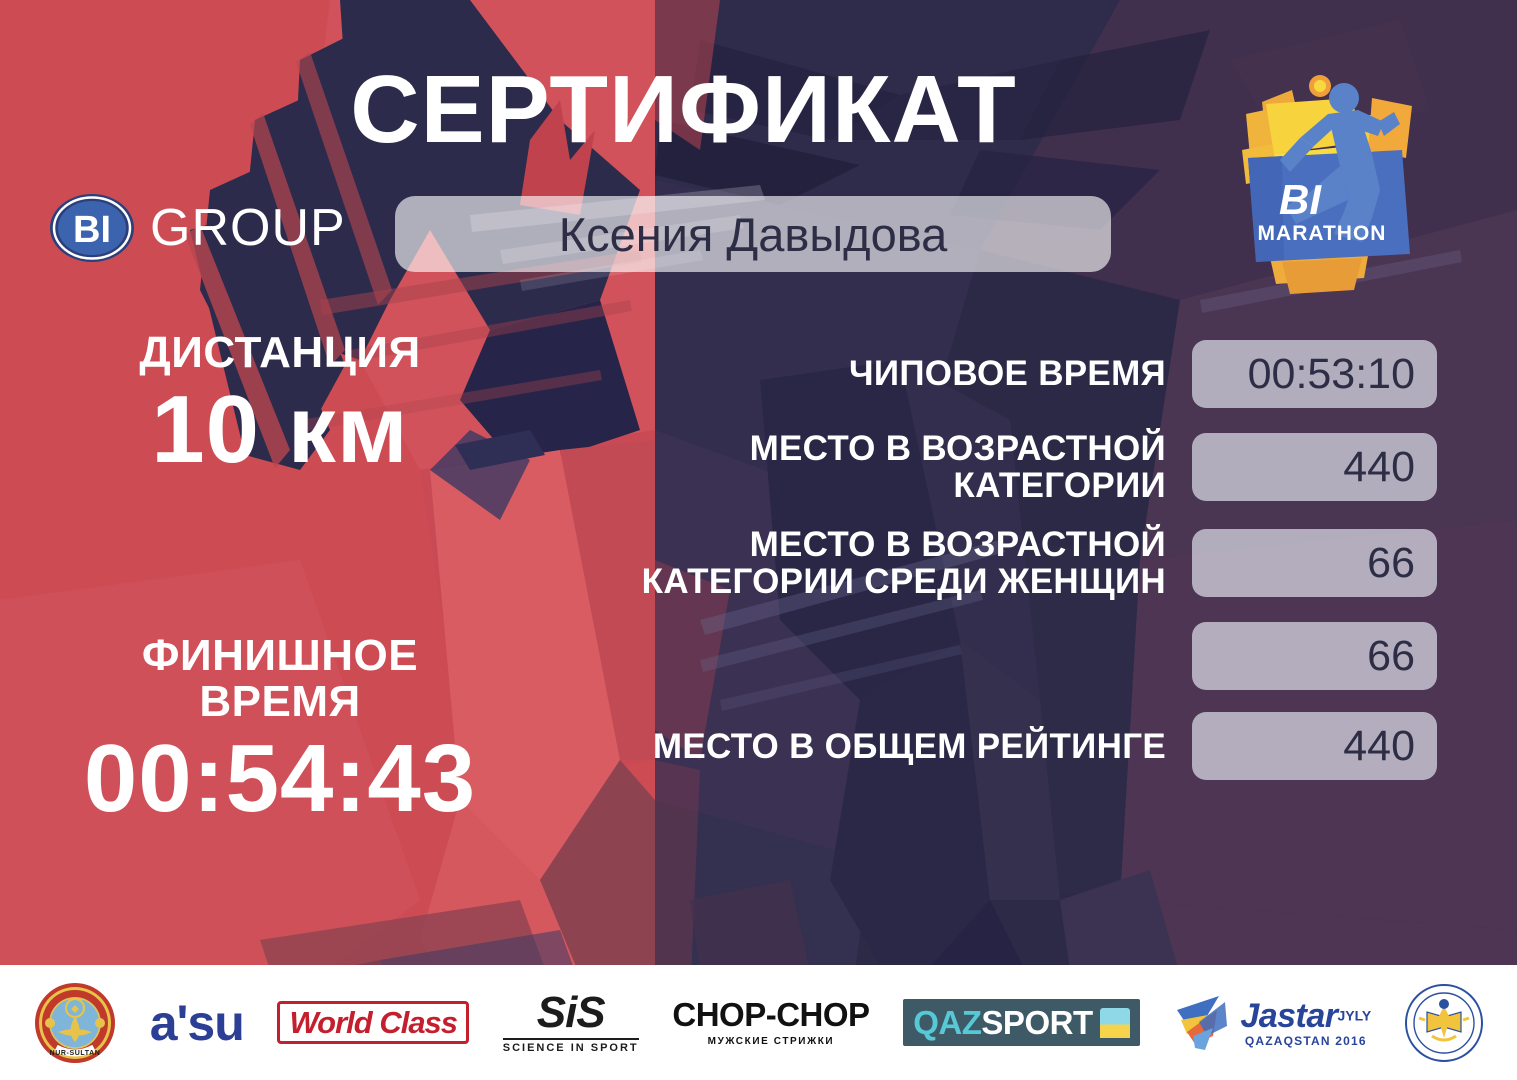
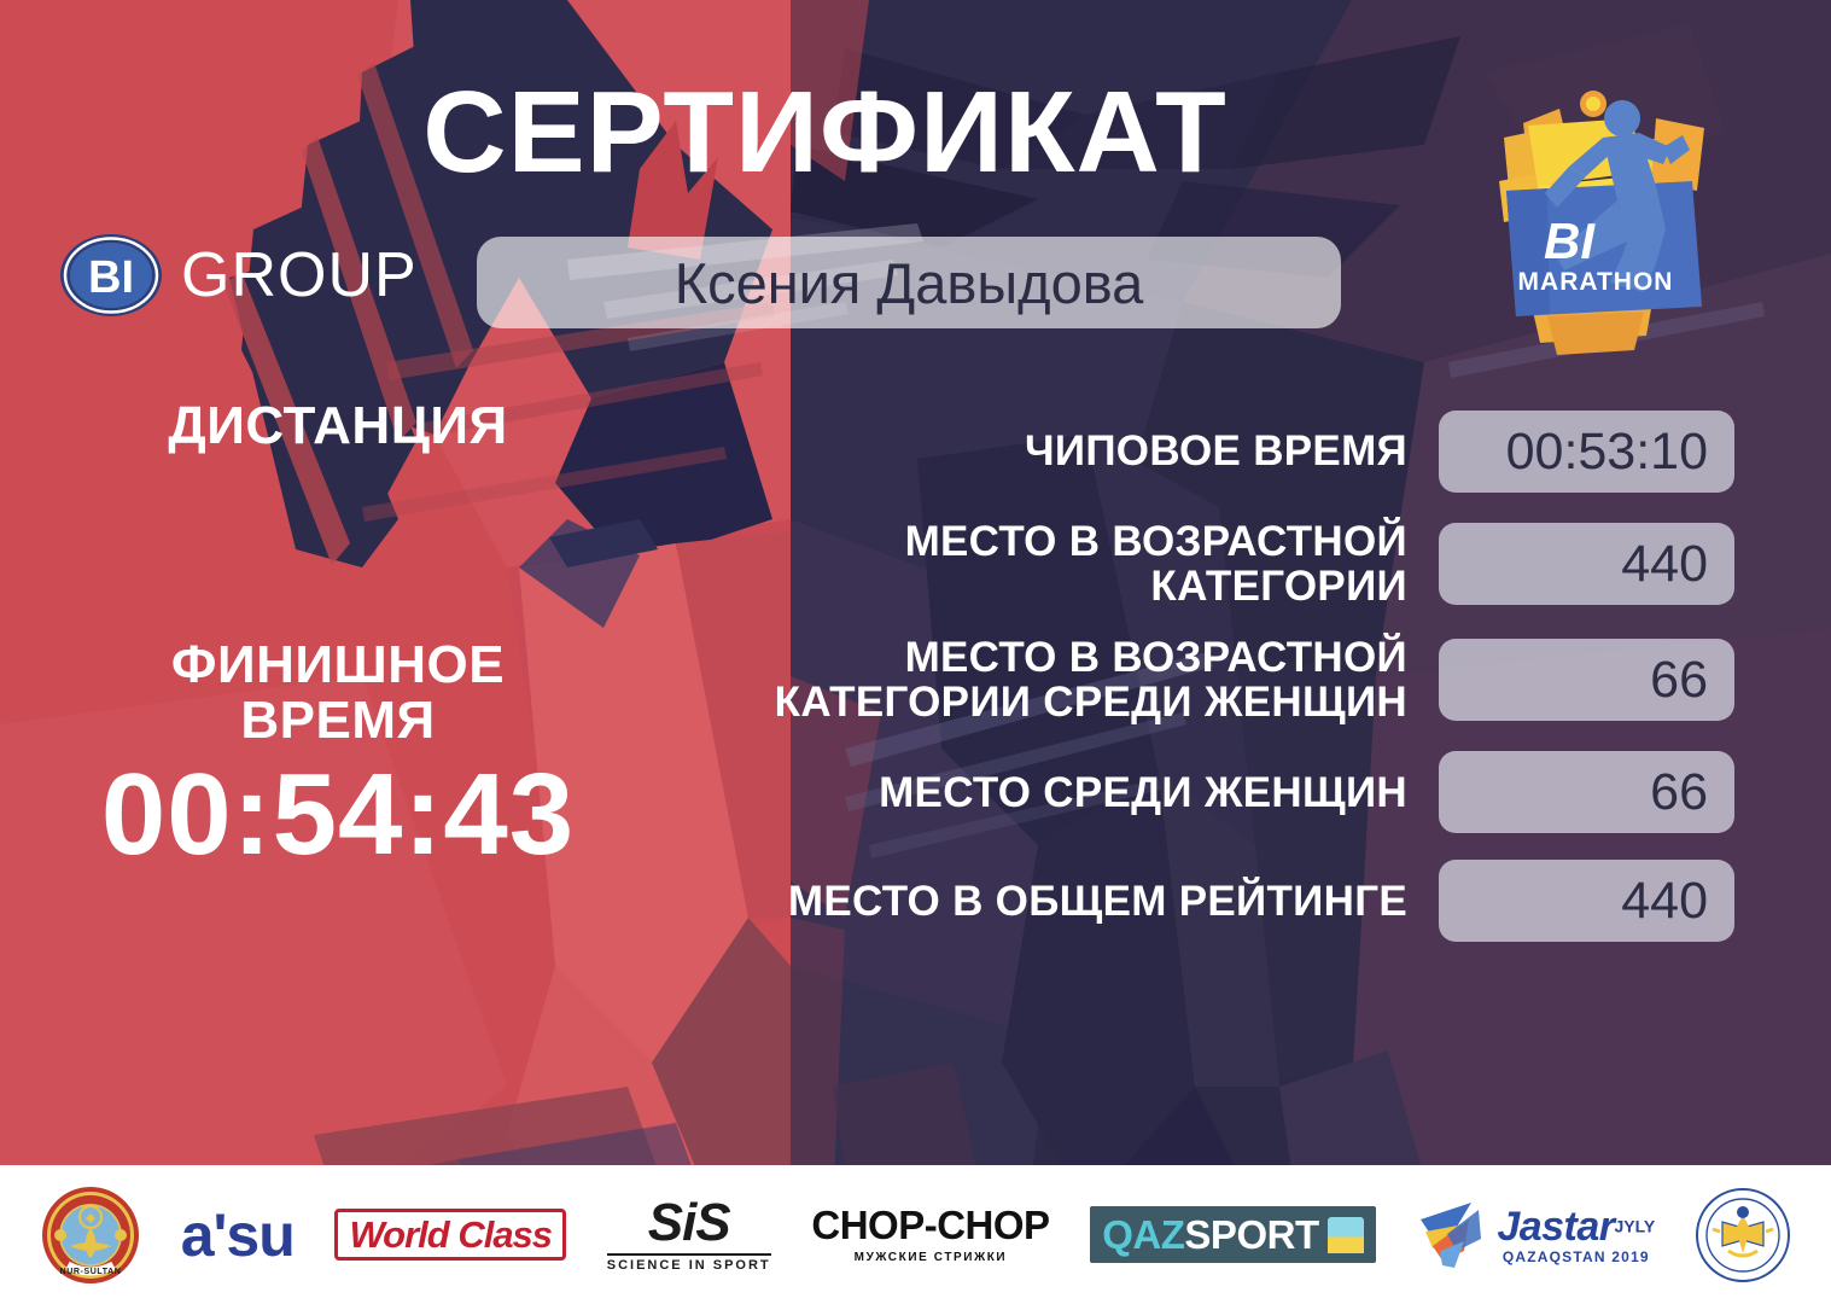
  СЕРТИФИКАТ
  BI
  GROUP
  Ксения Давыдова
  BI
  MARATHON
  ДИСТАНЦИЯ
- 10 км
  ФИНИШНОЕ
  ВРЕМЯ
  00:54:43
  ЧИПОВОЕ ВРЕМЯ
  00:53:10
  МЕСТО В ВОЗРАСТНОЙ КАТЕГОРИИ
  440
  МЕСТО В ВОЗРАСТНОЙ КАТЕГОРИИ СРЕДИ ЖЕНЩИН
  66
+ МЕСТО СРЕДИ ЖЕНЩИН
  66
  МЕСТО В ОБЩЕМ РЕЙТИНГЕ
  440
  a'su
  World Class
  SiS
  SCIENCE IN SPORT
  CHOP-CHOP
  МУЖСКИЕ СТРИЖКИ
  QAZ
  SPORT
  JastarJYLY
- QAZAQSTAN 2016
+ QAZAQSTAN 2019
